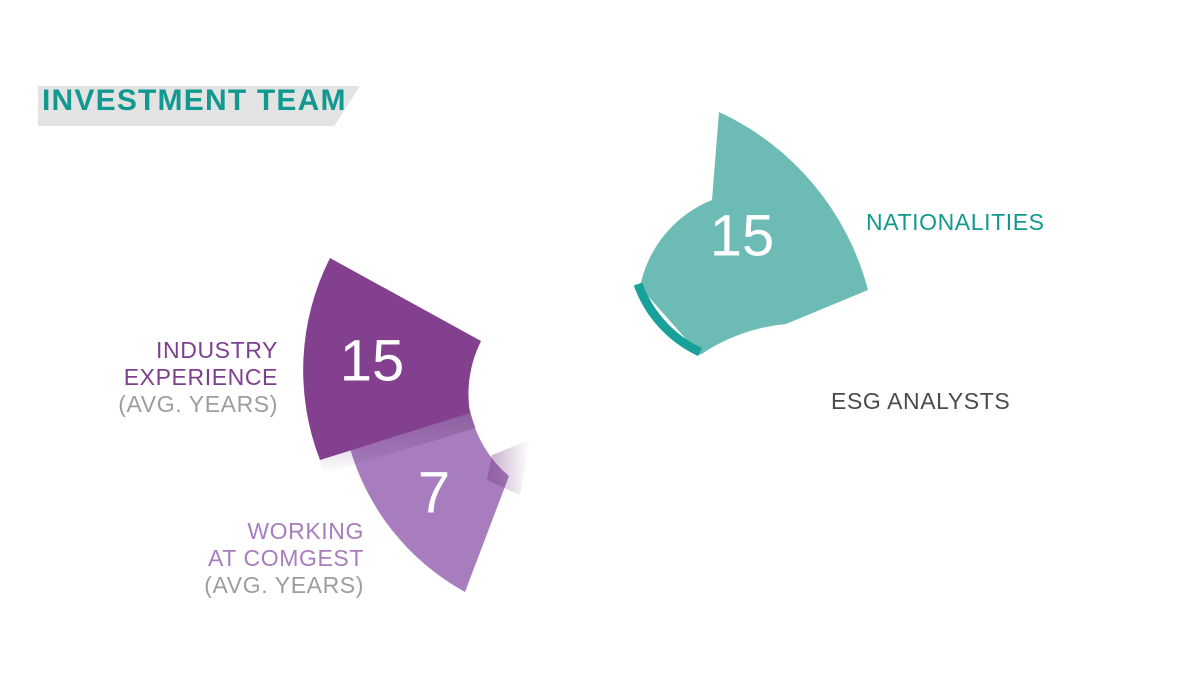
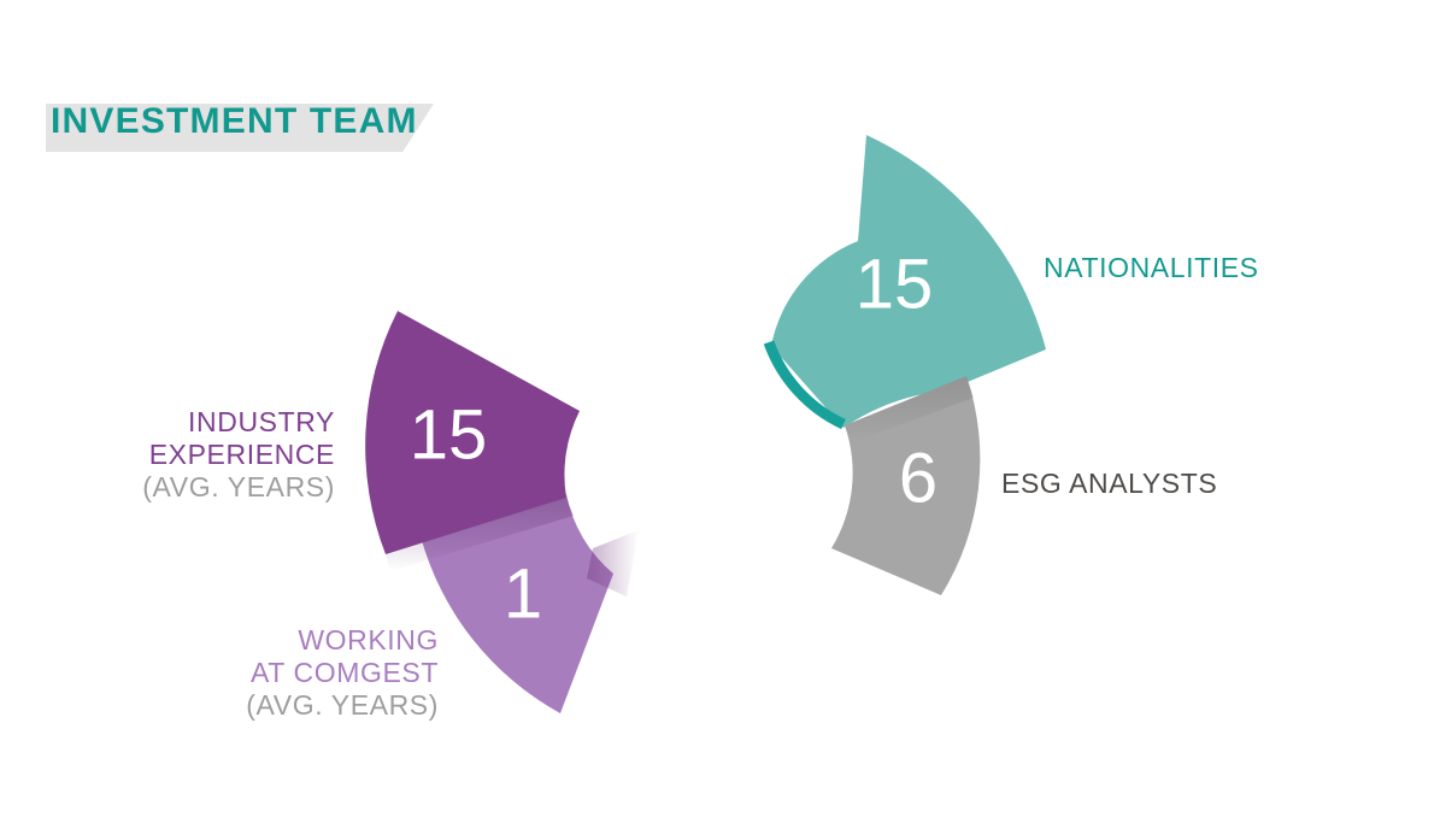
  INVESTMENT TEAM
  15
+ 6
- 7
+ 1
  15
  NATIONALITIES
  ESG ANALYSTS
  INDUSTRY
  EXPERIENCE
  (AVG. YEARS)
  WORKING
  AT COMGEST
  (AVG. YEARS)
